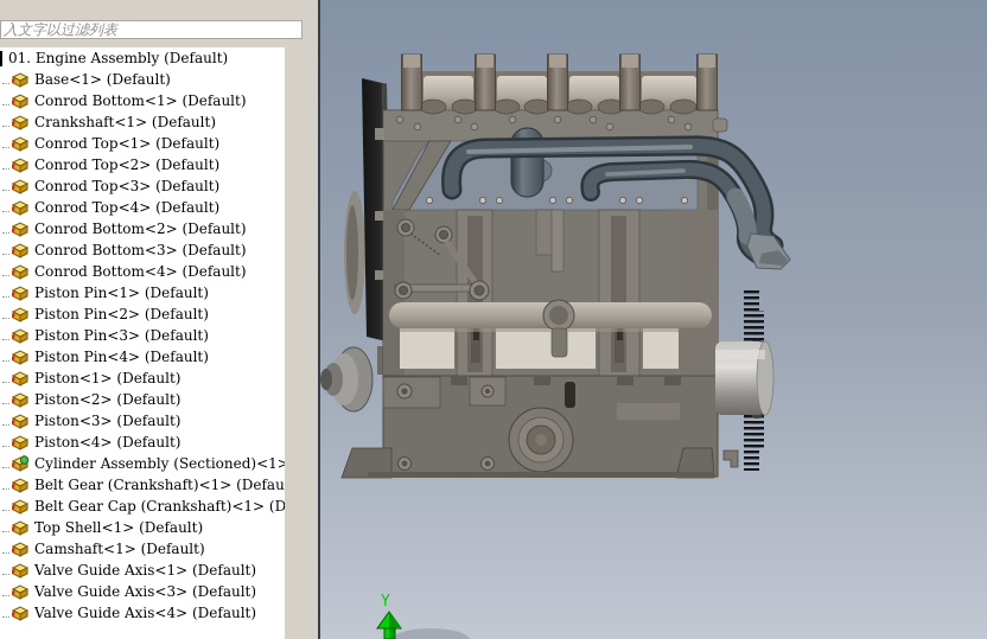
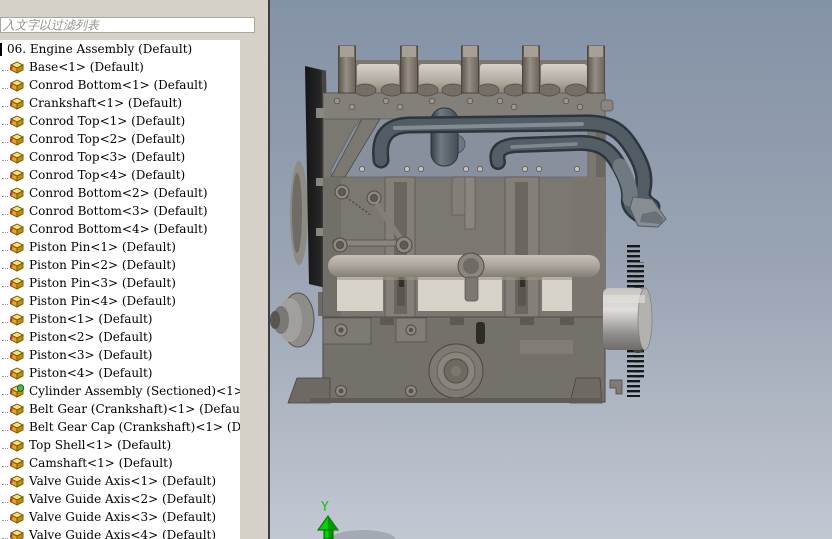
  入文字以过滤列表
- 01. Engine Assembly (Default)
+ 06. Engine Assembly (Default)
  Base<1> (Default)
  Conrod Bottom<1> (Default)
  Crankshaft<1> (Default)
  Conrod Top<1> (Default)
  Conrod Top<2> (Default)
  Conrod Top<3> (Default)
  Conrod Top<4> (Default)
  Conrod Bottom<2> (Default)
  Conrod Bottom<3> (Default)
  Conrod Bottom<4> (Default)
  Piston Pin<1> (Default)
  Piston Pin<2> (Default)
  Piston Pin<3> (Default)
  Piston Pin<4> (Default)
  Piston<1> (Default)
  Piston<2> (Default)
  Piston<3> (Default)
  Piston<4> (Default)
  Cylinder Assembly (Sectioned)<1>
  Belt Gear (Crankshaft)<1> (Defau
  Belt Gear Cap (Crankshaft)<1> (D
  Top Shell<1> (Default)
  Camshaft<1> (Default)
  Valve Guide Axis<1> (Default)
+ Valve Guide Axis<2> (Default)
  Valve Guide Axis<3> (Default)
  Valve Guide Axis<4> (Default)
  Y
